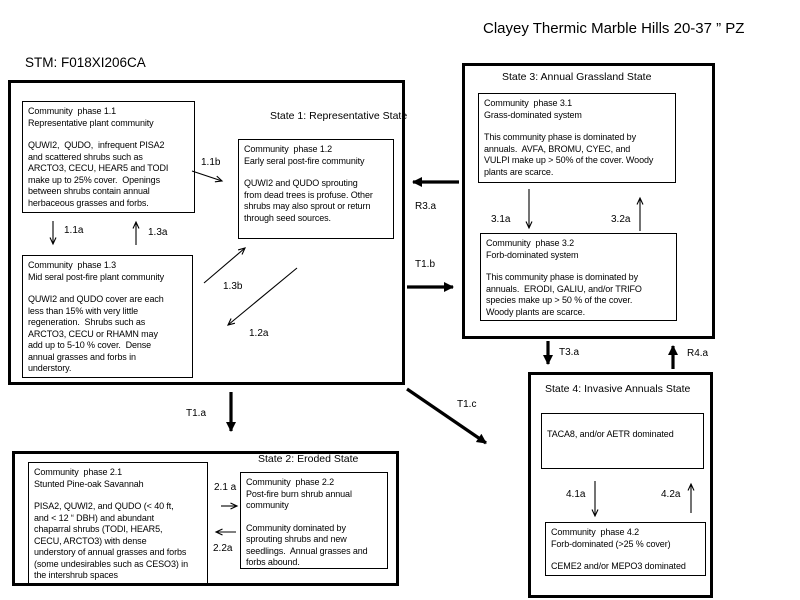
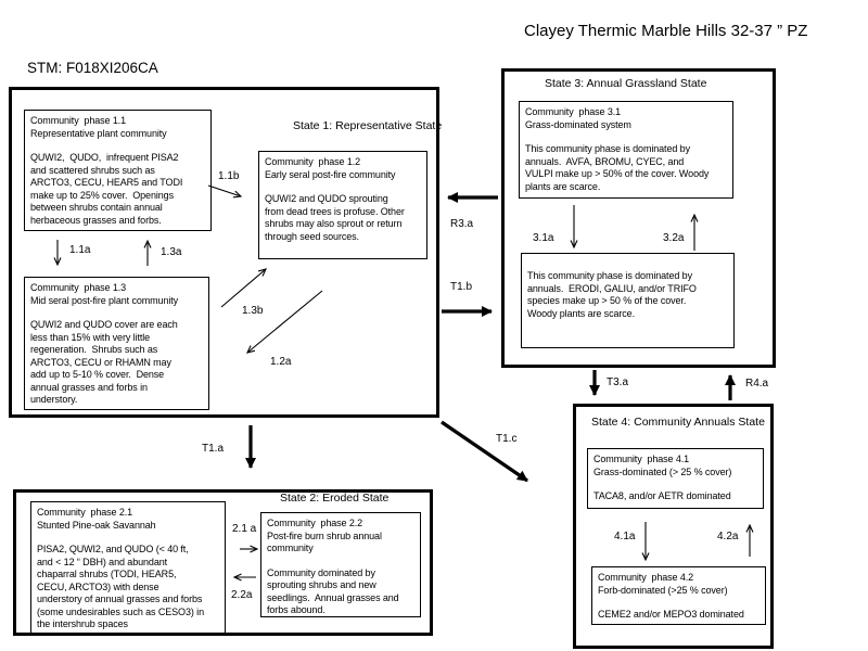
- Clayey Thermic Marble Hills 20-37 ” PZ
+ Clayey Thermic Marble Hills 32-37 ” PZ
  STM: F018XI206CA
  State 1: Representative State
  Community phase 1.1
  Representative plant community
  QUWI2, QUDO, infrequent PISA2
  and scattered shrubs such as
  ARCTO3, CECU, HEAR5 and TODI
  make up to 25% cover. Openings
  between shrubs contain annual
  herbaceous grasses and forbs.
  Community phase 1.2
  Early seral post-fire community
  QUWI2 and QUDO sprouting
  from dead trees is profuse. Other
  shrubs may also sprout or return
  through seed sources.
  Community phase 1.3
  Mid seral post-fire plant community
  QUWI2 and QUDO cover are each
  less than 15% with very little
  regeneration. Shrubs such as
  ARCTO3, CECU or RHAMN may
  add up to 5-10 % cover. Dense
  annual grasses and forbs in
  understory.
  State 2: Eroded State
  Community phase 2.1
  Stunted Pine-oak Savannah
  PISA2, QUWI2, and QUDO (< 40 ft,
  and < 12 “ DBH) and abundant
  chaparral shrubs (TODI, HEAR5,
  CECU, ARCTO3) with dense
  understory of annual grasses and forbs
  (some undesirables such as CESO3) in
  the intershrub spaces
  Community phase 2.2
  Post-fire burn shrub annual
  community
  Community dominated by
  sprouting shrubs and new
  seedlings. Annual grasses and
  forbs abound.
  State 3: Annual Grassland State
  Community phase 3.1
  Grass-dominated system
  This community phase is dominated by
  annuals. AVFA, BROMU, CYEC, and
  VULPI make up > 50% of the cover. Woody
  plants are scarce.
- Community phase 3.2
- Forb-dominated system
  This community phase is dominated by
  annuals. ERODI, GALIU, and/or TRIFO
  species make up > 50 % of the cover.
  Woody plants are scarce.
- State 4: Invasive Annuals State
+ State 4: Community Annuals State
+ Community phase 4.1
+ Grass-dominated (> 25 % cover)
  TACA8, and/or AETR dominated
  Community phase 4.2
  Forb-dominated (>25 % cover)
  CEME2 and/or MEPO3 dominated
  1.1b
  1.1a
  1.3a
  1.3b
  1.2a
  3.1a
  3.2a
  4.1a
  4.2a
  2.1 a
  2.2a
  R3.a
  T1.b
  T1.a
  T1.c
  T3.a
  R4.a
